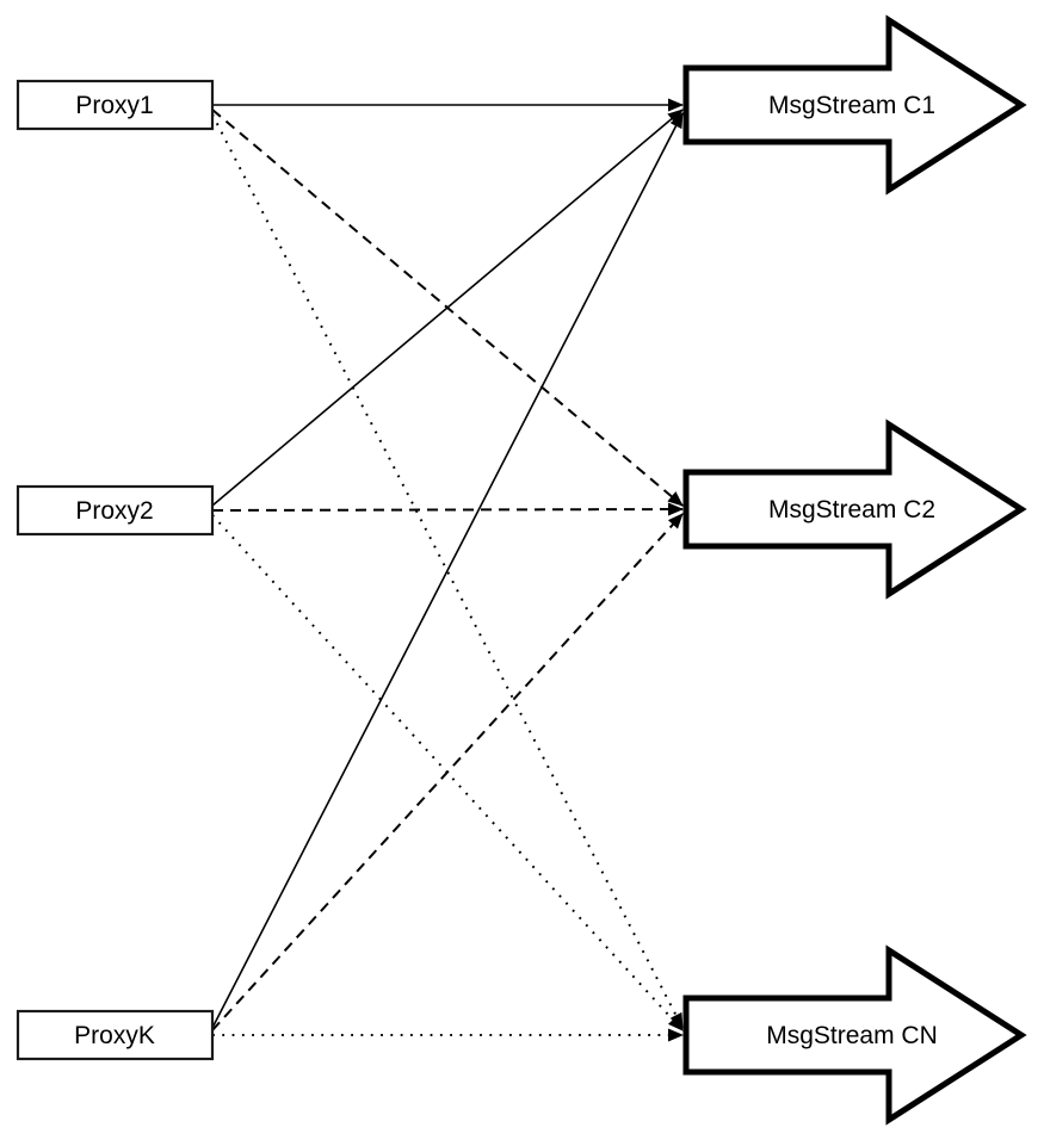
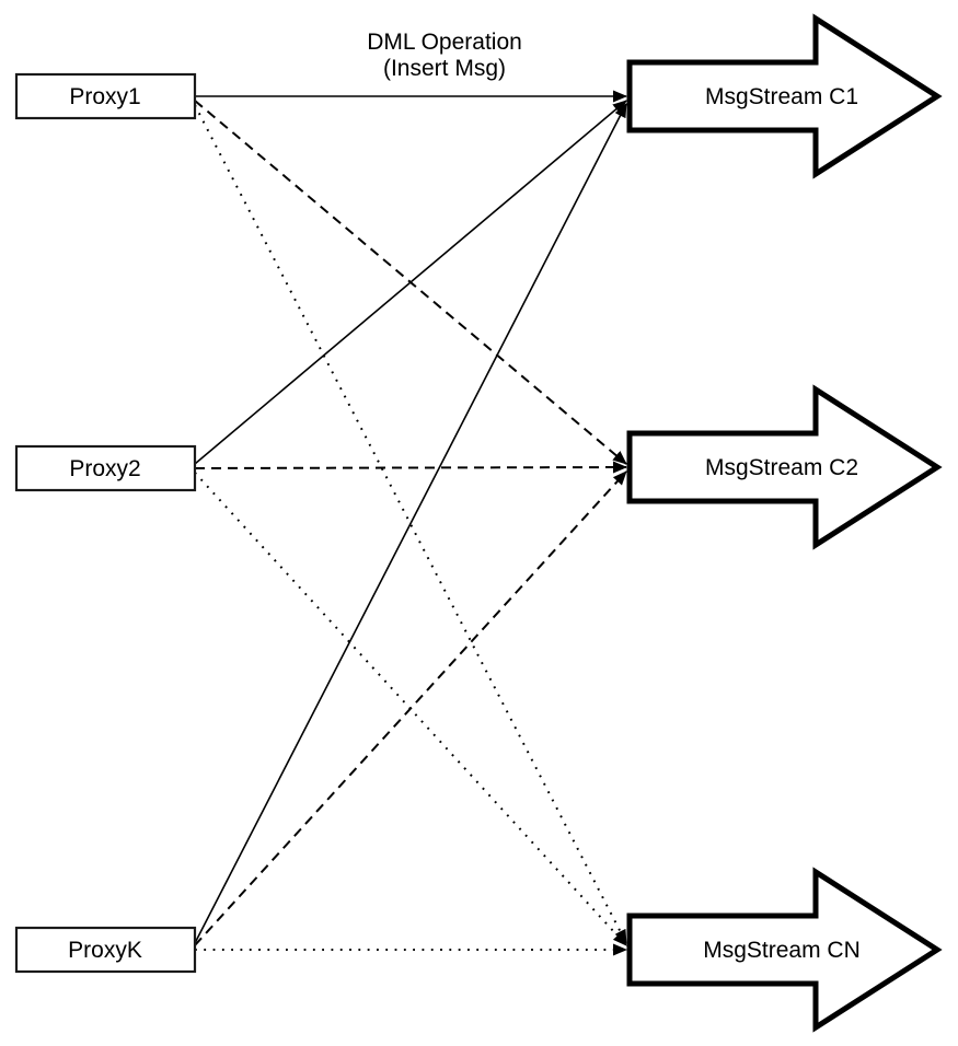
+ DML Operation
+ (Insert Msg)
  Proxy1
  Proxy2
  ProxyK
  MsgStream C1
  MsgStream C2
  MsgStream CN
